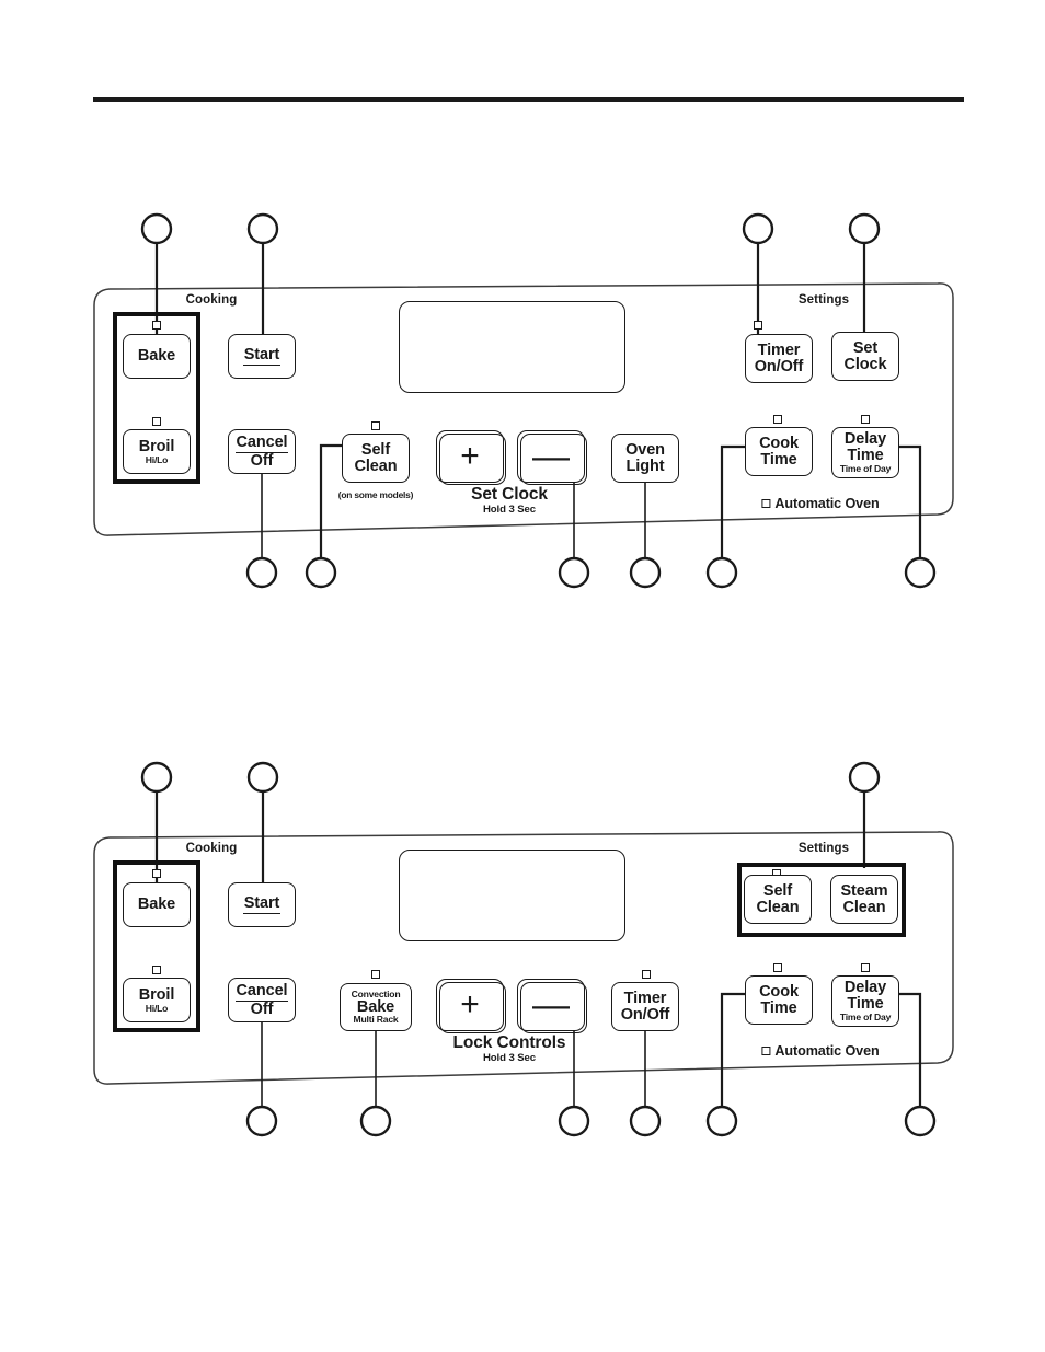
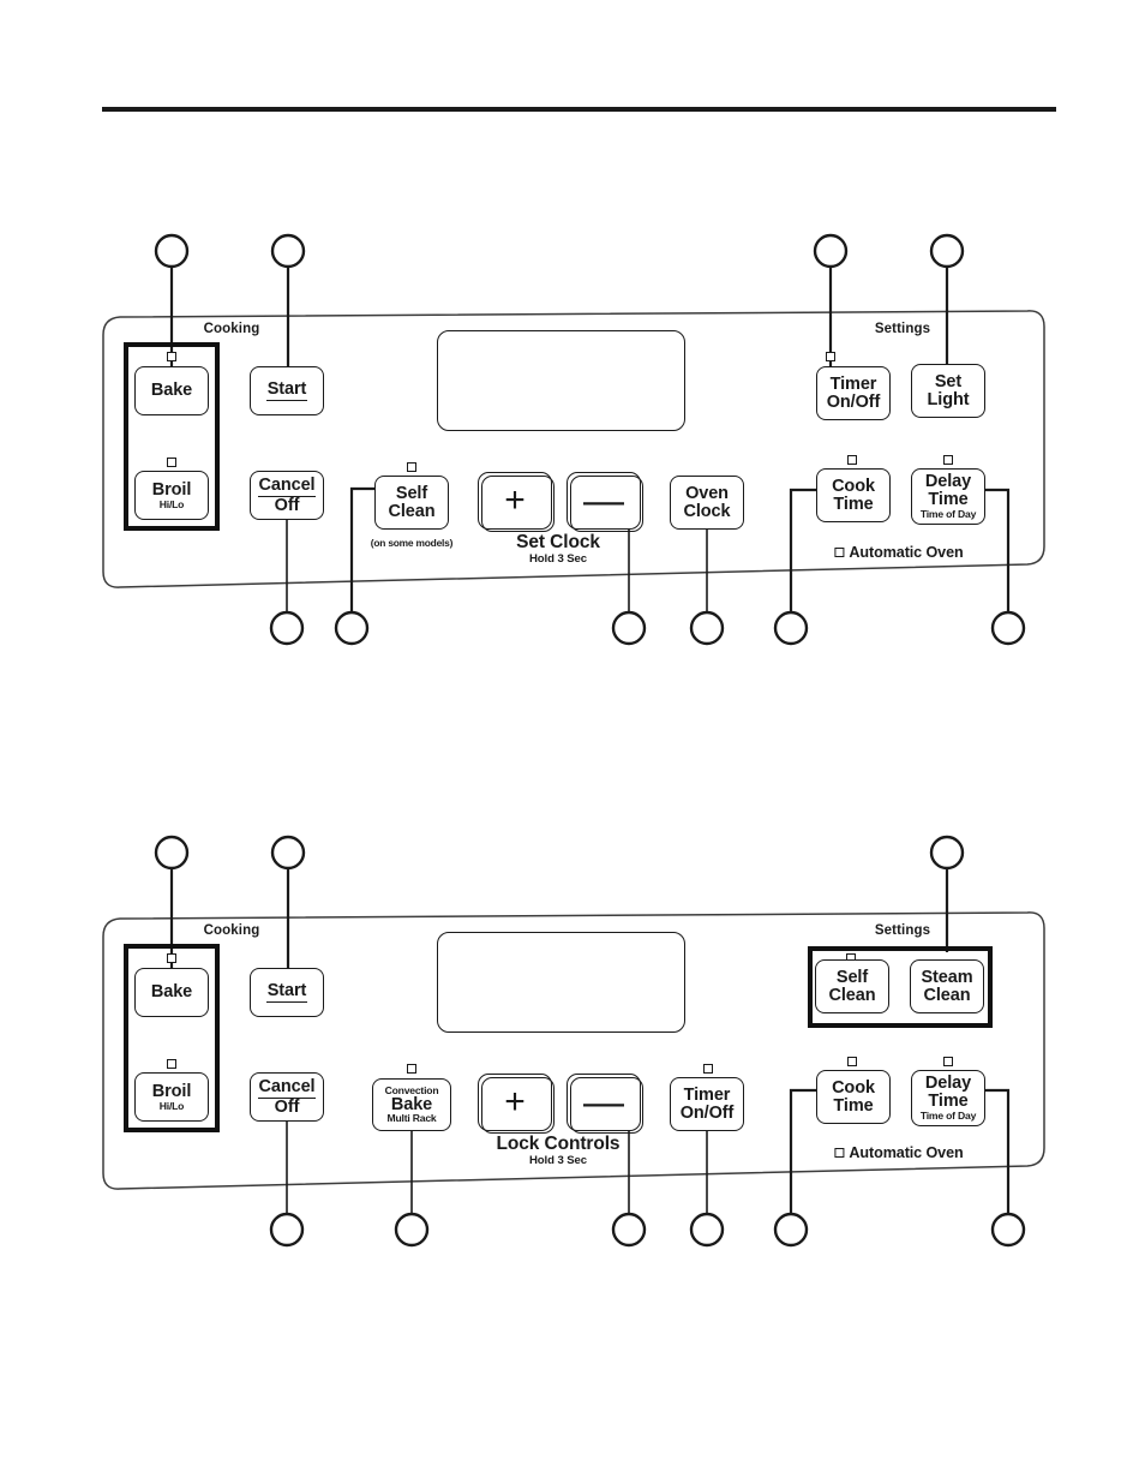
  Cooking
  Settings
  Bake
  Broil
  Hi/Lo
  Start
  Cancel
  Off
  Self
  Clean
  (on some models)
  +
  —
  Set Clock
  Hold 3 Sec
  Oven
- Light
+ Clock
  Timer
  On/Off
  Set
- Clock
+ Light
  Cook
  Time
  Delay
  Time
  Time of Day
  Automatic Oven
  Cooking
  Settings
  Bake
  Broil
  Hi/Lo
  Start
  Cancel
  Off
  Convection
  Bake
  Multi Rack
  +
  —
  Lock Controls
  Hold 3 Sec
  Timer
  On/Off
  Self
  Clean
  Steam
  Clean
  Cook
  Time
  Delay
  Time
  Time of Day
  Automatic Oven
